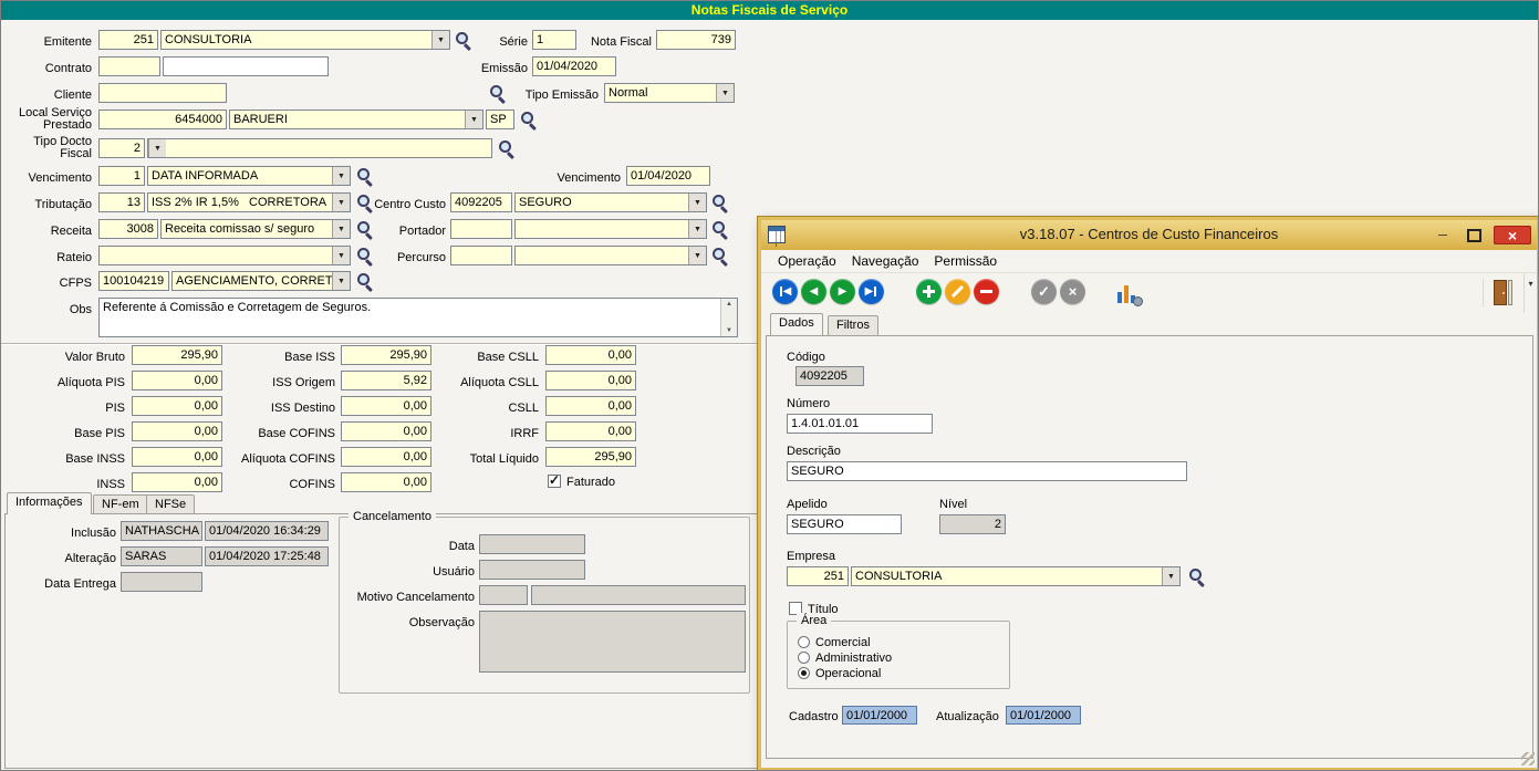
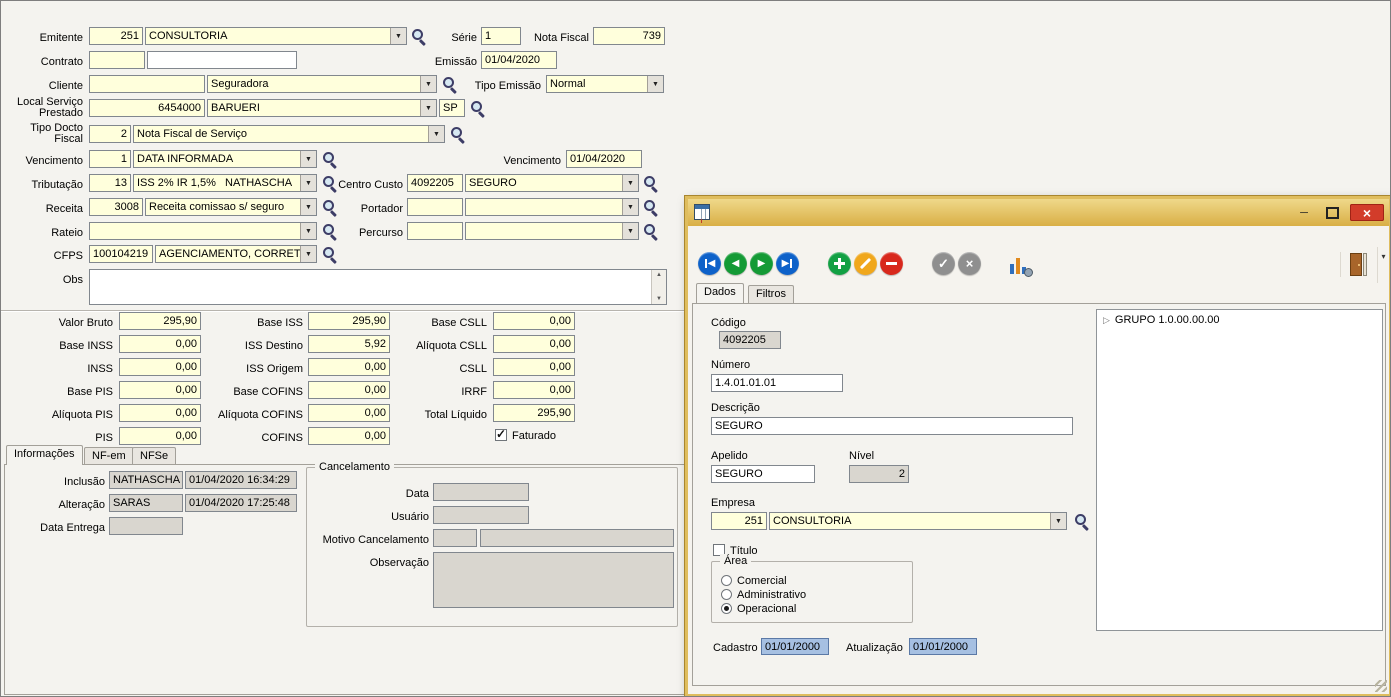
- Notas Fiscais de Serviço
  Emitente
  251
  CONSULTORIA
  Série
  1
  Nota Fiscal
  739
  Contrato
  Emissão
  01/04/2020
  Cliente
+ Seguradora
  Tipo Emissão
  Normal
  Local Serviço Prestado
  6454000
  BARUERI
  SP
  Tipo Docto Fiscal
  2
+ Nota Fiscal de Serviço
  Vencimento
  1
  DATA INFORMADA
  Vencimento
  01/04/2020
  Tributação
  13
- ISS 2% IR 1,5% CORRETORA
+ ISS 2% IR 1,5% NATHASCHA
  Centro Custo
  4092205
  SEGURO
  Receita
  3008
  Receita comissao s/ seguro
  Portador
  Rateio
  Percurso
  CFPS
  100104219
  AGENCIAMENTO, CORRET
  Obs
- Referente á Comissão e Corretagem de Seguros.
  Valor Bruto
  295,90
- Alíquota PIS
+ Base INSS
  0,00
- PIS
+ INSS
  0,00
  Base PIS
  0,00
- Base INSS
+ Alíquota PIS
  0,00
- INSS
+ PIS
  0,00
  Base ISS
  295,90
- ISS Origem
+ ISS Destino
  5,92
- ISS Destino
+ ISS Origem
  0,00
  Base COFINS
  0,00
  Alíquota COFINS
  0,00
  COFINS
  0,00
  Base CSLL
  0,00
  Alíquota CSLL
  0,00
  CSLL
  0,00
  IRRF
  0,00
  Total Líquido
  295,90
  Faturado
  Informações
  NF-em
  NFSe
  Inclusão
  NATHASCHA
  01/04/2020 16:34:29
  Alteração
  SARAS
  01/04/2020 17:25:48
  Data Entrega
  Cancelamento
  Data
  Usuário
  Motivo Cancelamento
  Observação
- v3.18.07 - Centros de Custo Financeiros
  ─
  ×
- Operação
- Navegação
- Permissão
  ◀
  ◀
  ▶
  ▶
  ✓
  ×
  ▾
  Dados
  Filtros
  Código
  4092205
  Número
  1.4.01.01.01
  Descrição
  SEGURO
  Apelido
  Nível
  SEGURO
  2
  Empresa
  251
  CONSULTORIA
  Título
  Área
  Comercial
  Administrativo
  Operacional
  Cadastro
  01/01/2000
  Atualização
  01/01/2000
+ ▷
+ GRUPO 1.0.00.00.00
